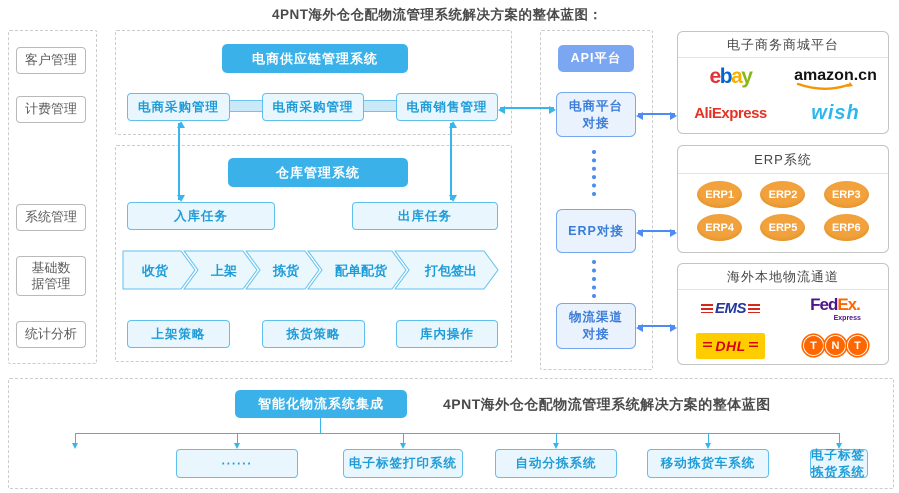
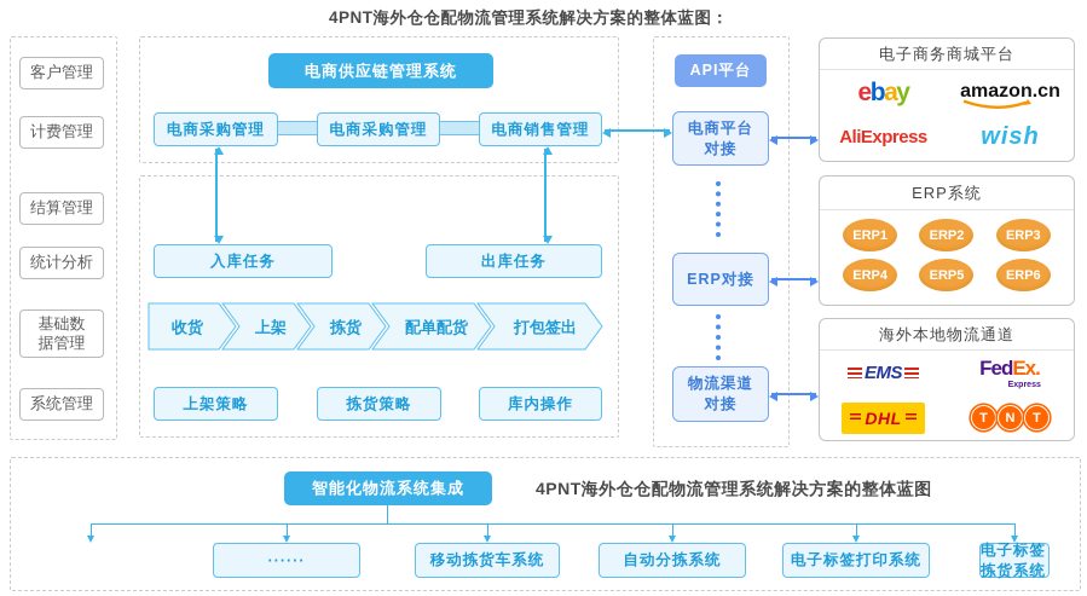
  4PNT海外仓仓配物流管理系统解决方案的整体蓝图：
  客户管理
  计费管理
+ 结算管理
- 系统管理
+ 统计分析
  基础数据管理
- 统计分析
+ 系统管理
  电商供应链管理系统
  电商采购管理
  电商采购管理
  电商销售管理
- 仓库管理系统
  入库任务
  出库任务
  收货
  上架
  拣货
  配单配货
  打包签出
  上架策略
  拣货策略
  库内操作
  API平台
  电商平台对接
  ERP对接
  物流渠道对接
  电子商务商城平台
  ebay
  amazon.cn
  AliExpress
  wish
  ERP系统
  ERP1
  ERP2
  ERP3
  ERP4
  ERP5
  ERP6
  海外本地物流通道
  EMS
  FedEx.
  DHL
  T
  N
  T
  智能化物流系统集成
  4PNT海外仓仓配物流管理系统解决方案的整体蓝图
  ······
- 电子标签打印系统
+ 移动拣货车系统
  自动分拣系统
- 移动拣货车系统
+ 电子标签打印系统
  电子标签拣货系统
